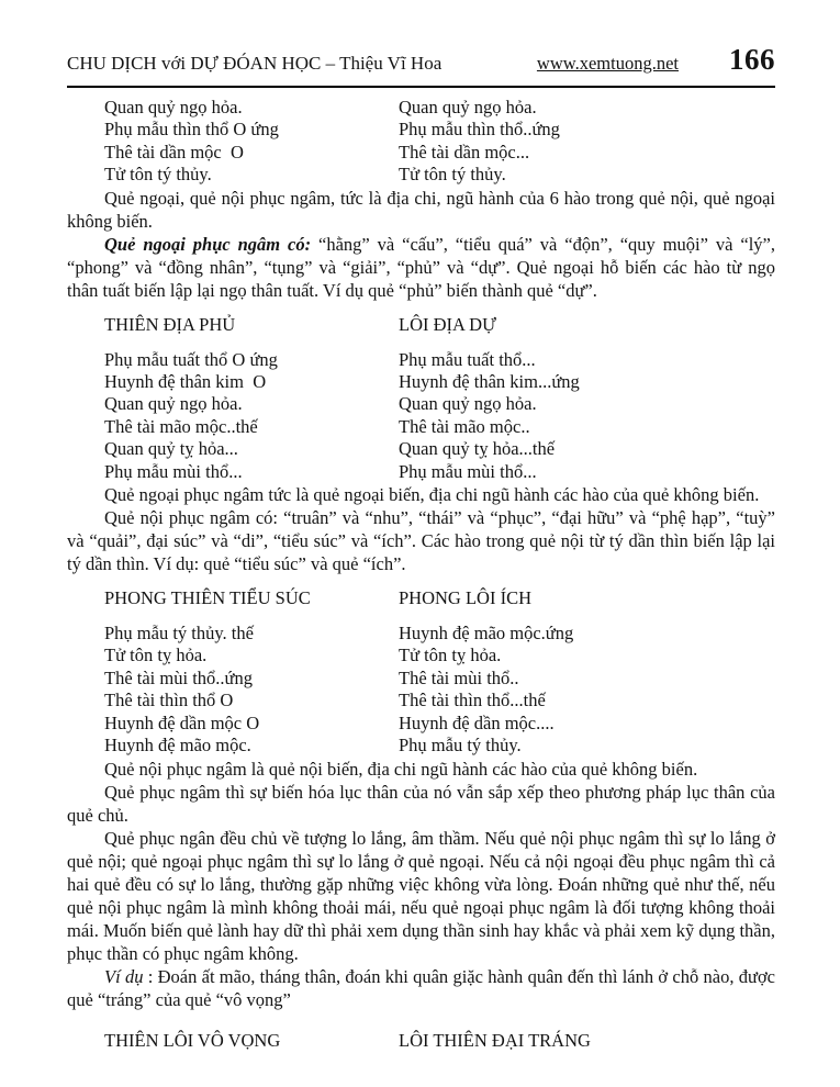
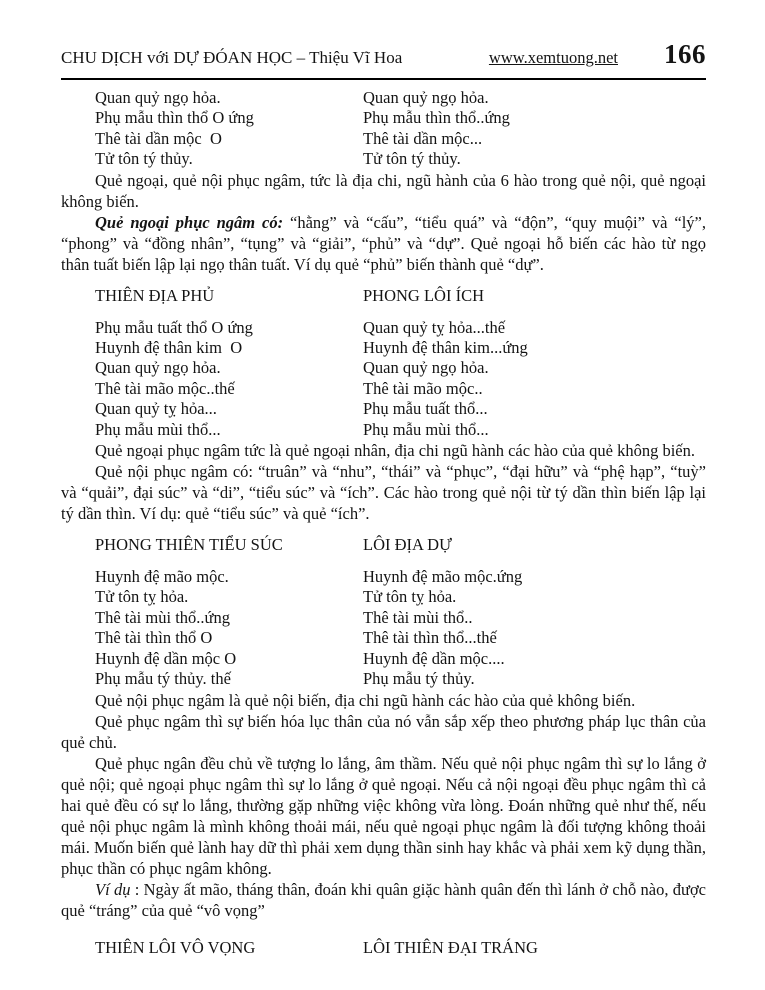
  CHU DỊCH với DỰ ĐÓAN HỌC – Thiệu Vĩ Hoa
  www.xemtuong.net
  166
  Quan quỷ ngọ hỏa.
  Phụ mẫu thìn thổ O ứng
  Thê tài dần mộc O
  Tử tôn tý thủy.
  Quan quỷ ngọ hỏa.
  Phụ mẫu thìn thổ..ứng
  Thê tài dần mộc...
  Tử tôn tý thủy.
  Quẻ ngoại, quẻ nội phục ngâm, tức là địa chi, ngũ hành của 6 hào trong quẻ nội, quẻ ngoại không biến.
  Quẻ ngoại phục ngâm có: “hằng” và “cấu”, “tiểu quá” và “độn”, “quy muội” và “lý”, “phong” và “đồng nhân”, “tụng” và “giải”, “phủ” và “dự”. Quẻ ngoại hỗ biến các hào từ ngọ thân tuất biến lập lại ngọ thân tuất. Ví dụ quẻ “phủ” biến thành quẻ “dự”.
  THIÊN ĐỊA PHỦ
- LÔI ĐỊA DỰ
+ PHONG LÔI ÍCH
  Phụ mẫu tuất thổ O ứng
  Huynh đệ thân kim O
  Quan quỷ ngọ hỏa.
  Thê tài mão mộc..thế
  Quan quỷ tỵ hỏa...
  Phụ mẫu mùi thổ...
- Phụ mẫu tuất thổ...
+ Quan quỷ tỵ hỏa...thế
  Huynh đệ thân kim...ứng
  Quan quỷ ngọ hỏa.
  Thê tài mão mộc..
- Quan quỷ tỵ hỏa...thế
+ Phụ mẫu tuất thổ...
  Phụ mẫu mùi thổ...
- Quẻ ngoại phục ngâm tức là quẻ ngoại biến, địa chi ngũ hành các hào của quẻ không biến.
+ Quẻ ngoại phục ngâm tức là quẻ ngoại nhân, địa chi ngũ hành các hào của quẻ không biến.
  Quẻ nội phục ngâm có: “truân” và “nhu”, “thái” và “phục”, “đại hữu” và “phệ hạp”, “tuỳ” và “quải”, đại súc” và “di”, “tiểu súc” và “ích”. Các hào trong quẻ nội từ tý dần thìn biến lập lại tý dần thìn. Ví dụ: quẻ “tiểu súc” và quẻ “ích”.
  PHONG THIÊN TIỂU SÚC
- PHONG LÔI ÍCH
+ LÔI ĐỊA DỰ
- Phụ mẫu tý thủy. thế
+ Huynh đệ mão mộc.
  Tử tôn tỵ hỏa.
  Thê tài mùi thổ..ứng
  Thê tài thìn thổ O
  Huynh đệ dần mộc O
- Huynh đệ mão mộc.
+ Phụ mẫu tý thủy. thế
  Huynh đệ mão mộc.ứng
  Tử tôn tỵ hỏa.
  Thê tài mùi thổ..
  Thê tài thìn thổ...thế
  Huynh đệ dần mộc....
  Phụ mẫu tý thủy.
  Quẻ nội phục ngâm là quẻ nội biến, địa chi ngũ hành các hào của quẻ không biến.
  Quẻ phục ngâm thì sự biến hóa lục thân của nó vẫn sắp xếp theo phương pháp lục thân của quẻ chủ.
  Quẻ phục ngân đều chủ về tượng lo lắng, âm thầm. Nếu quẻ nội phục ngâm thì sự lo lắng ở quẻ nội; quẻ ngoại phục ngâm thì sự lo lắng ở quẻ ngoại. Nếu cả nội ngoại đều phục ngâm thì cả hai quẻ đều có sự lo lắng, thường gặp những việc không vừa lòng. Đoán những quẻ như thế, nếu quẻ nội phục ngâm là mình không thoải mái, nếu quẻ ngoại phục ngâm là đối tượng không thoải mái. Muốn biến quẻ lành hay dữ thì phải xem dụng thần sinh hay khắc và phải xem kỹ dụng thần, phục thần có phục ngâm không.
- Ví dụ : Đoán ất mão, tháng thân, đoán khi quân giặc hành quân đến thì lánh ở chỗ nào, được quẻ “tráng” của quẻ “vô vọng”
+ Ví dụ : Ngày ất mão, tháng thân, đoán khi quân giặc hành quân đến thì lánh ở chỗ nào, được quẻ “tráng” của quẻ “vô vọng”
  THIÊN LÔI VÔ VỌNG
  LÔI THIÊN ĐẠI TRÁNG
